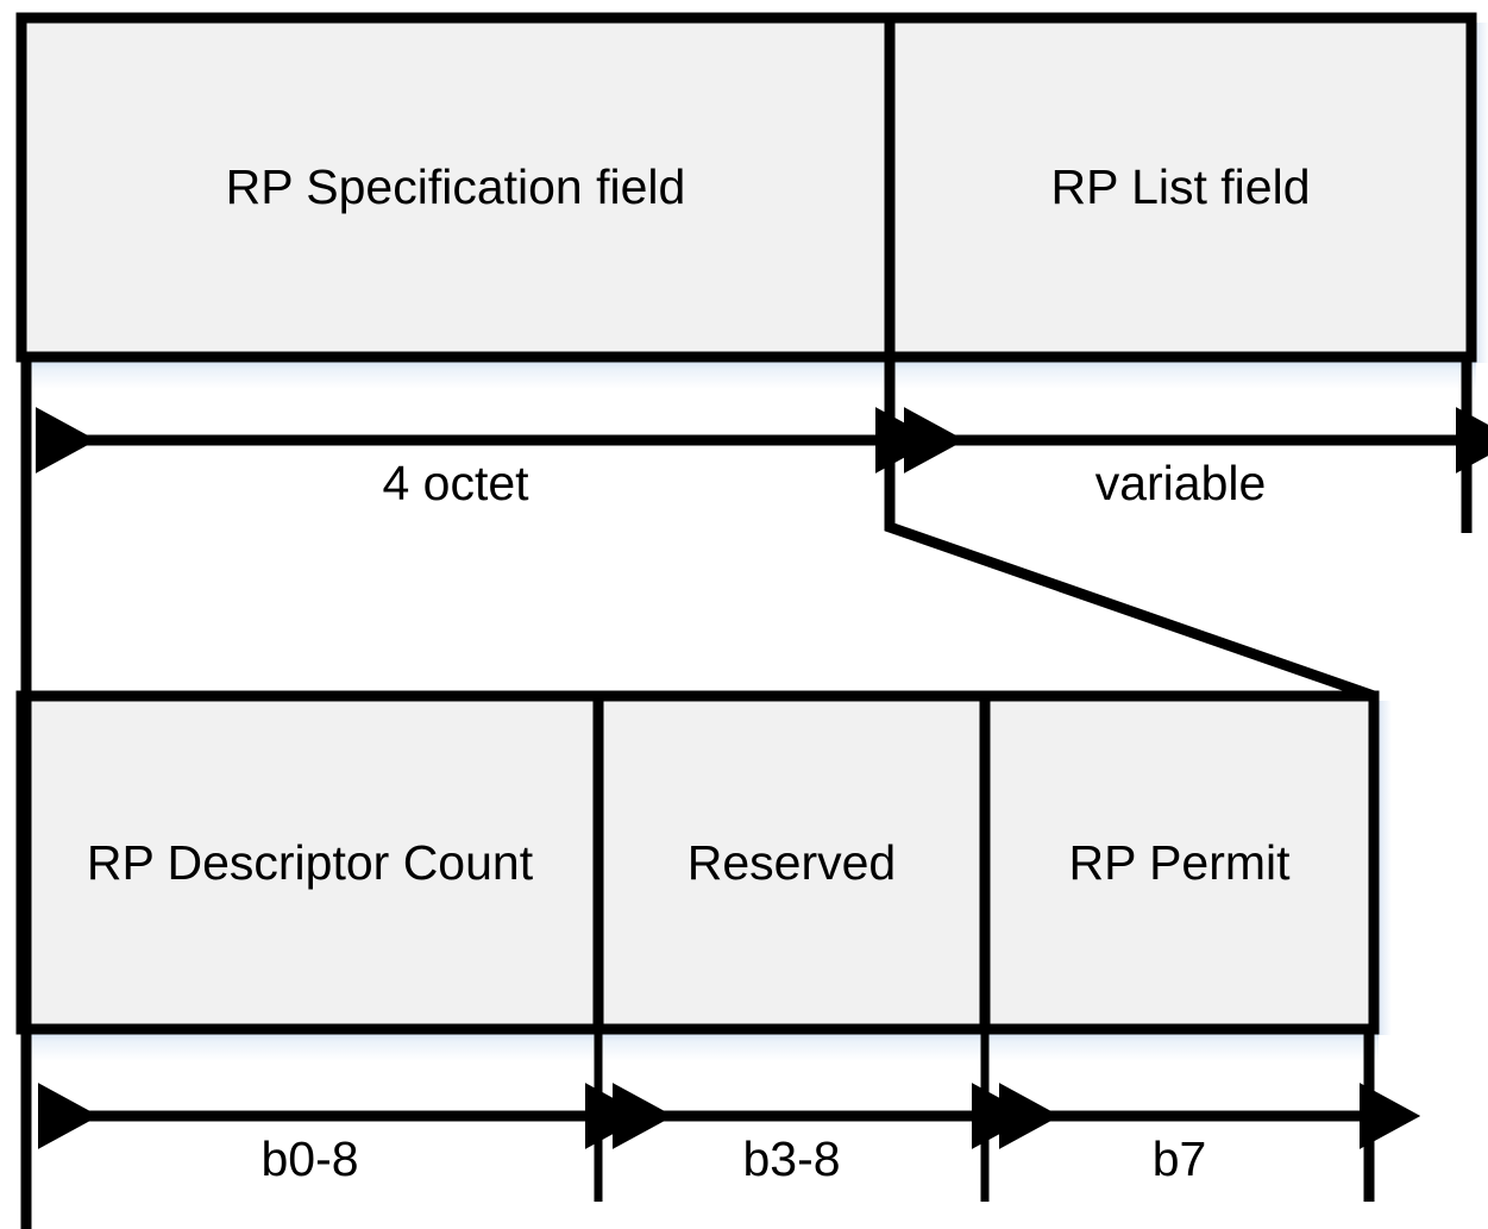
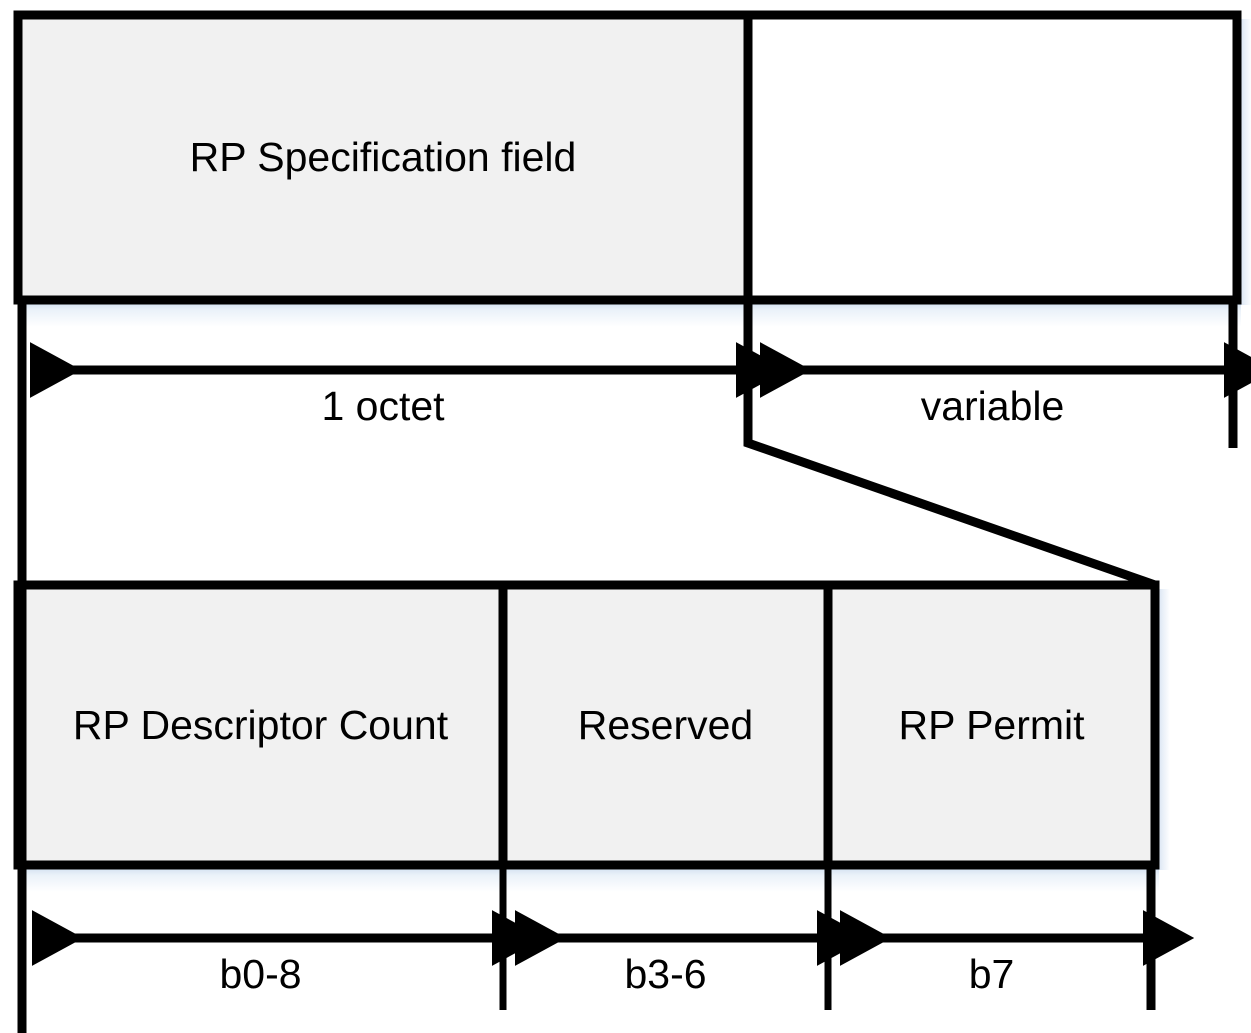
  RP Specification field
- RP List field
  RP Descriptor Count
  Reserved
  RP Permit
- 4 octet
+ 1 octet
  variable
  b0-8
- b3-8
+ b3-6
  b7
